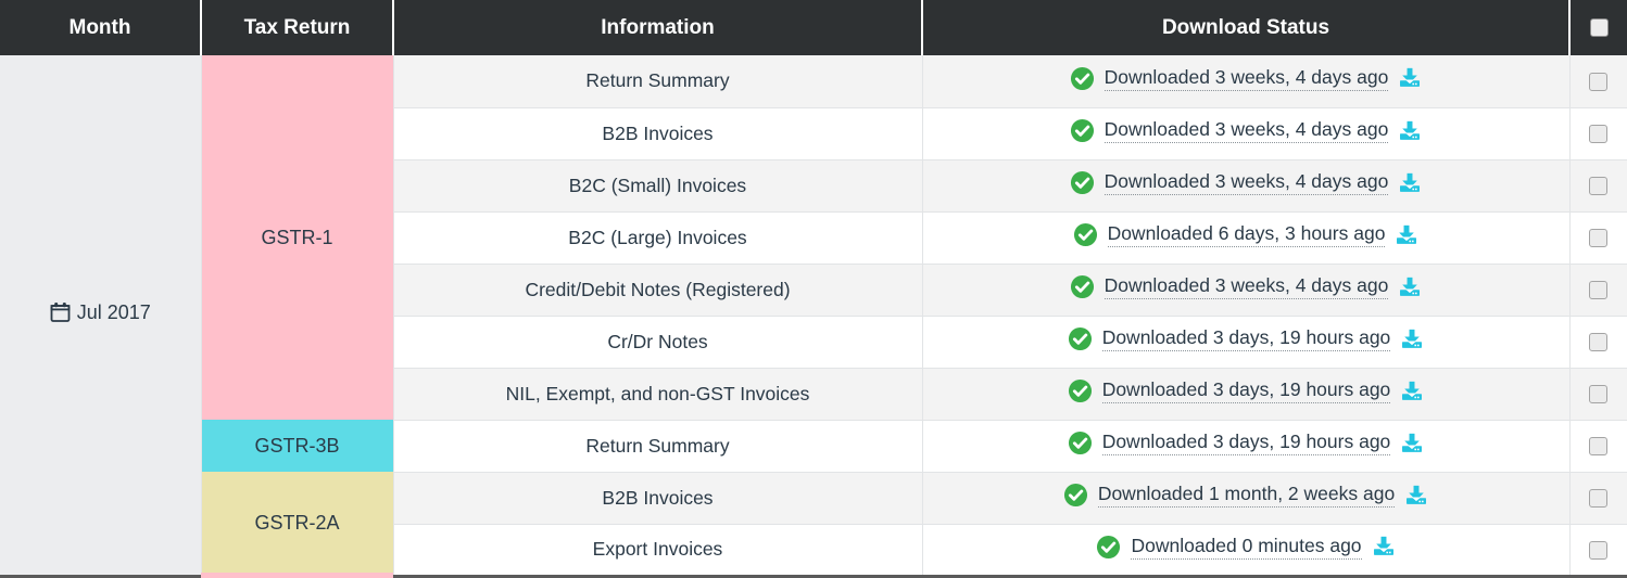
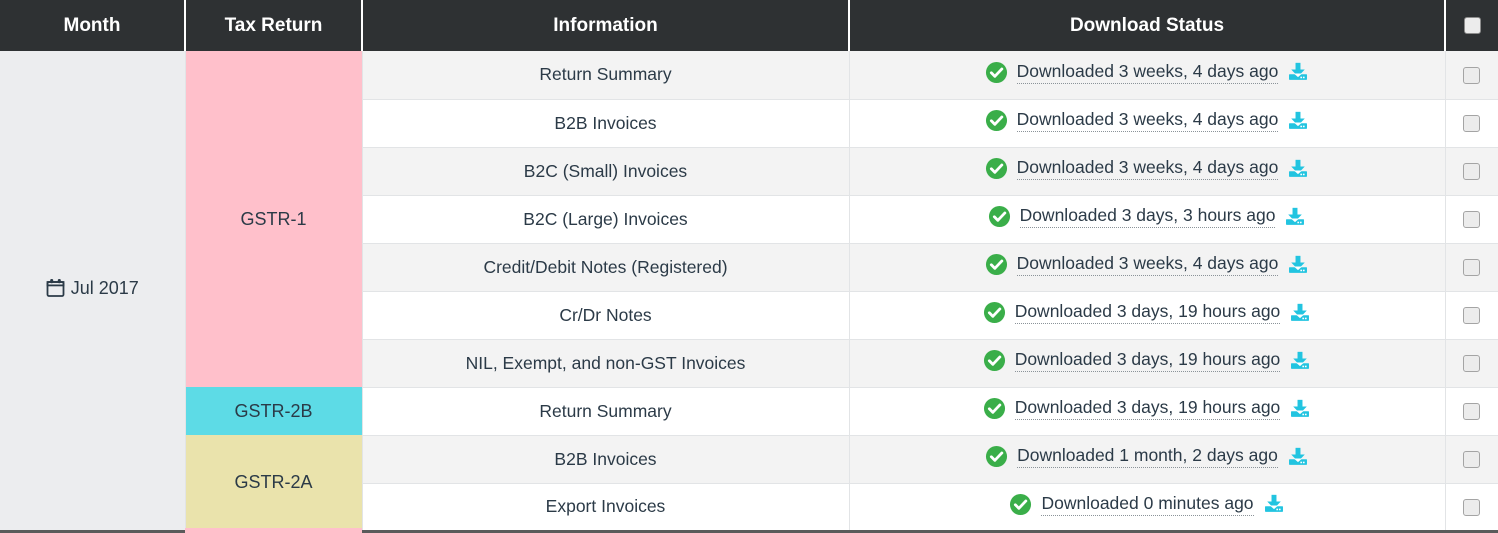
  Month	Tax Return	Information	Download Status
  Jul 2017	GSTR-1	Return Summary	Downloaded 3 weeks, 4 days ago
  B2B Invoices	Downloaded 3 weeks, 4 days ago
  B2C (Small) Invoices	Downloaded 3 weeks, 4 days ago
- B2C (Large) Invoices	Downloaded 6 days, 3 hours ago
+ B2C (Large) Invoices	Downloaded 3 days, 3 hours ago
  Credit/Debit Notes (Registered)	Downloaded 3 weeks, 4 days ago
  Cr/Dr Notes	Downloaded 3 days, 19 hours ago
  NIL, Exempt, and non-GST Invoices	Downloaded 3 days, 19 hours ago
- GSTR-3B	Return Summary	Downloaded 3 days, 19 hours ago
+ GSTR-2B	Return Summary	Downloaded 3 days, 19 hours ago
- GSTR-2A	B2B Invoices	Downloaded 1 month, 2 weeks ago
+ GSTR-2A	B2B Invoices	Downloaded 1 month, 2 days ago
  Export Invoices	Downloaded 0 minutes ago
